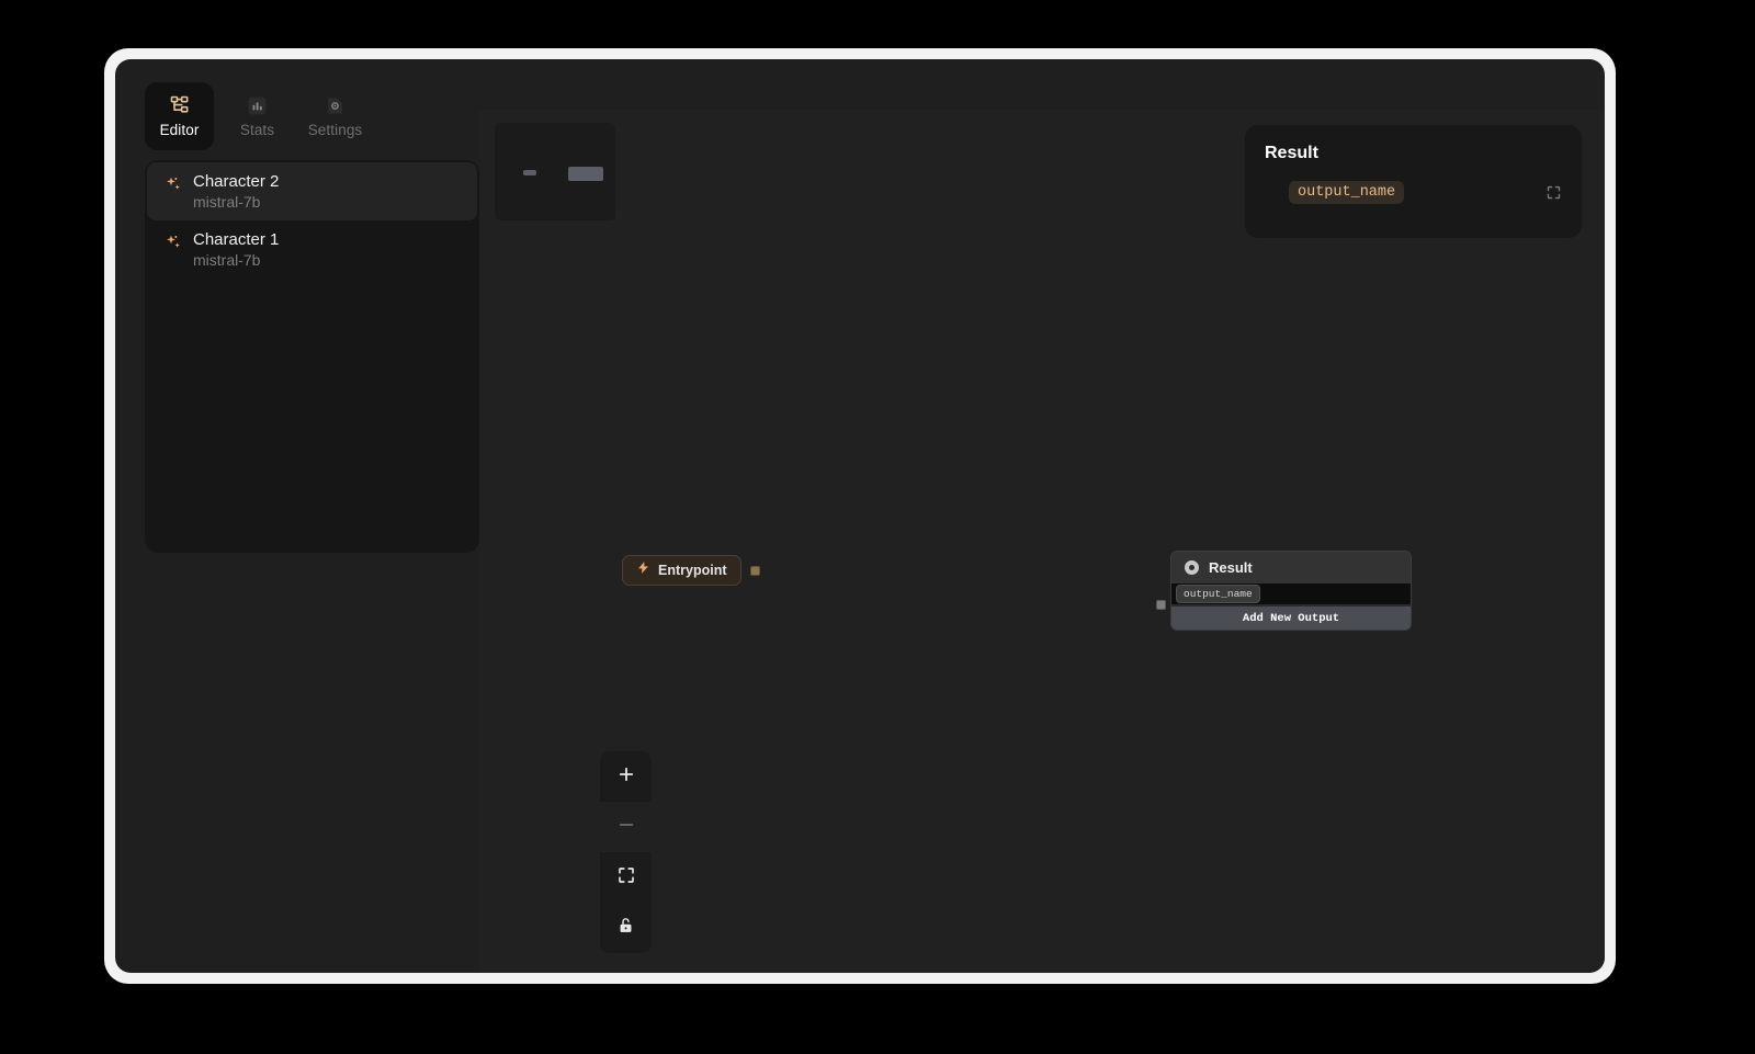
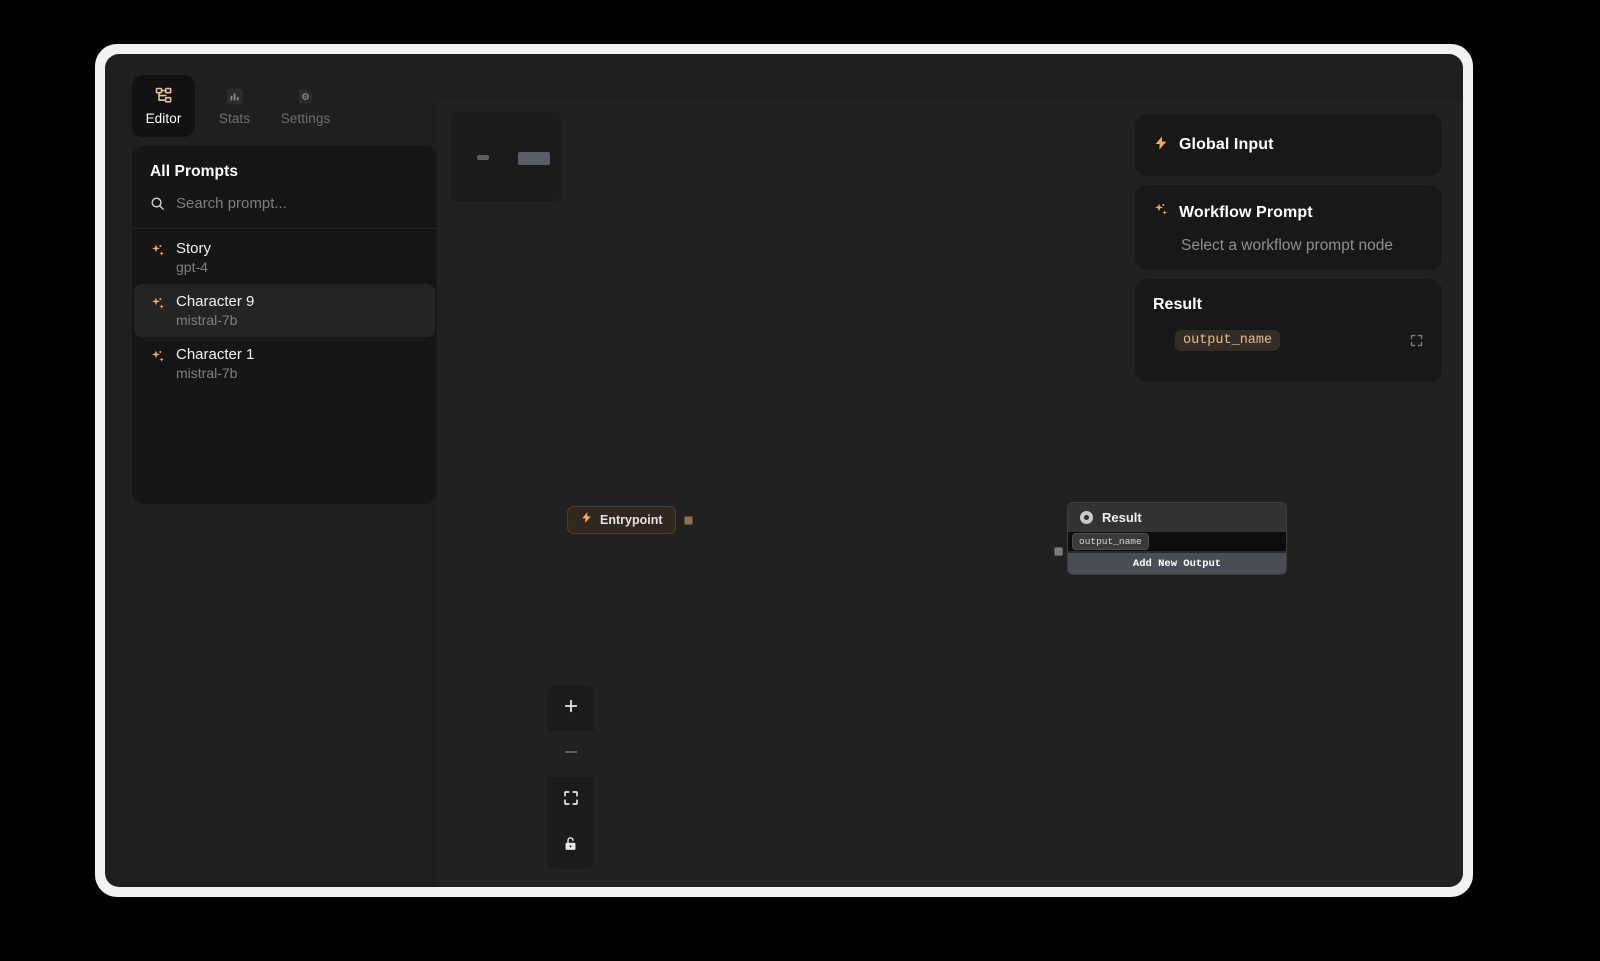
  Editor
  Stats
  Settings
+ All Prompts
+ Search prompt...
+ Story
+ gpt-4
- Character 2
+ Character 9
  mistral-7b
  Character 1
  mistral-7b
  Entrypoint
  Result
  output_name
  Add New Output
+ Global Input
+ Workflow Prompt
+ Select a workflow prompt node
  Result
  output_name
